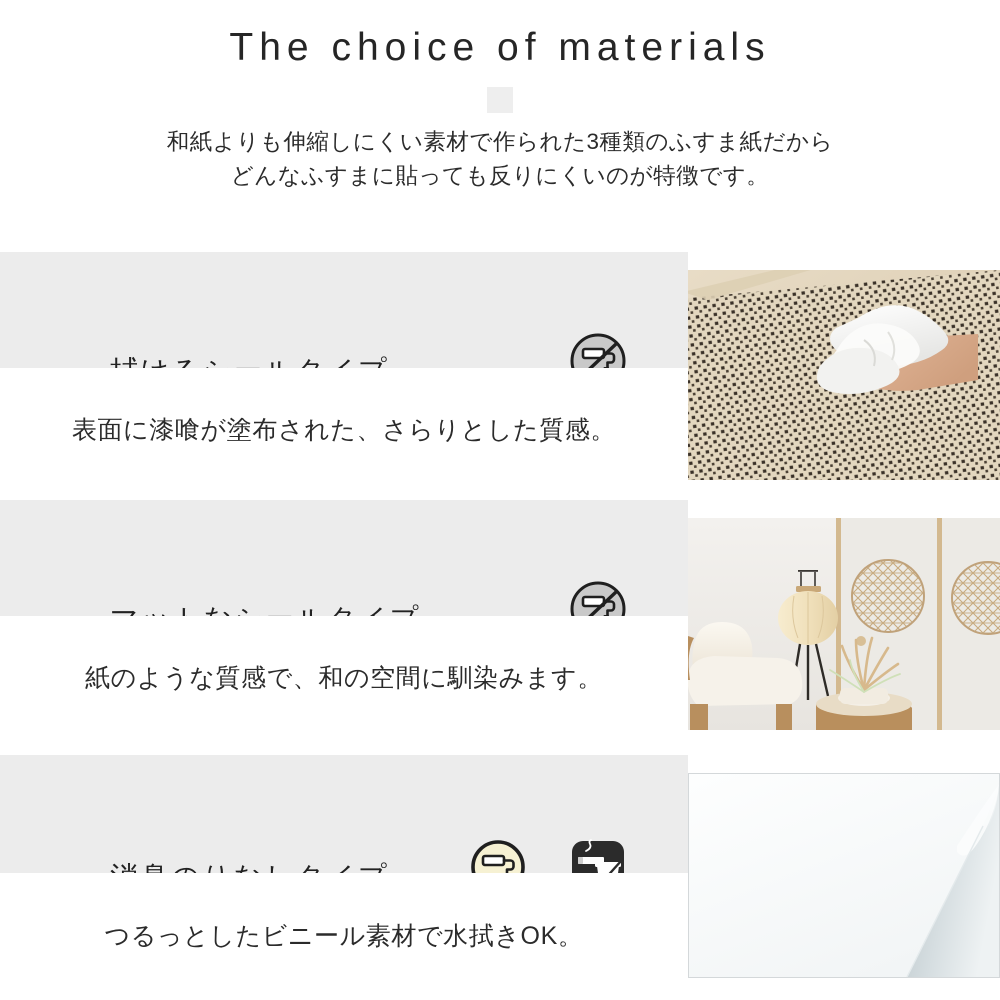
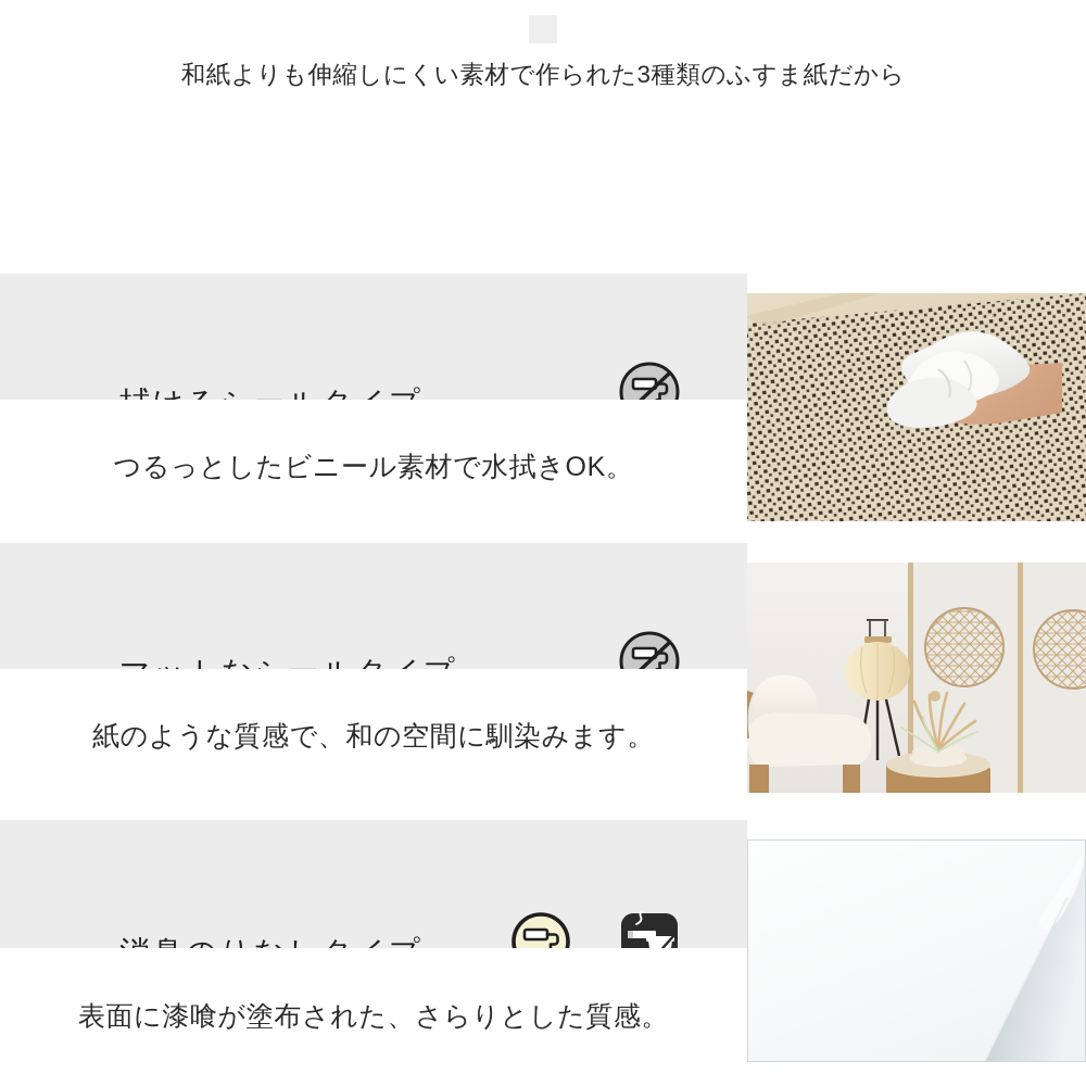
- The choice of materials
  和紙よりも伸縮しにくい素材で作られた3種類のふすま紙だから
- どんなふすまに貼っても反りにくいのが特徴です。
- 表面に漆喰が塗布された、さらりとした質感。
+ つるっとしたビニール素材で水拭きOK。
  紙のような質感で、和の空間に馴染みます。
- つるっとしたビニール素材で水拭きOK。
+ 表面に漆喰が塗布された、さらりとした質感。
